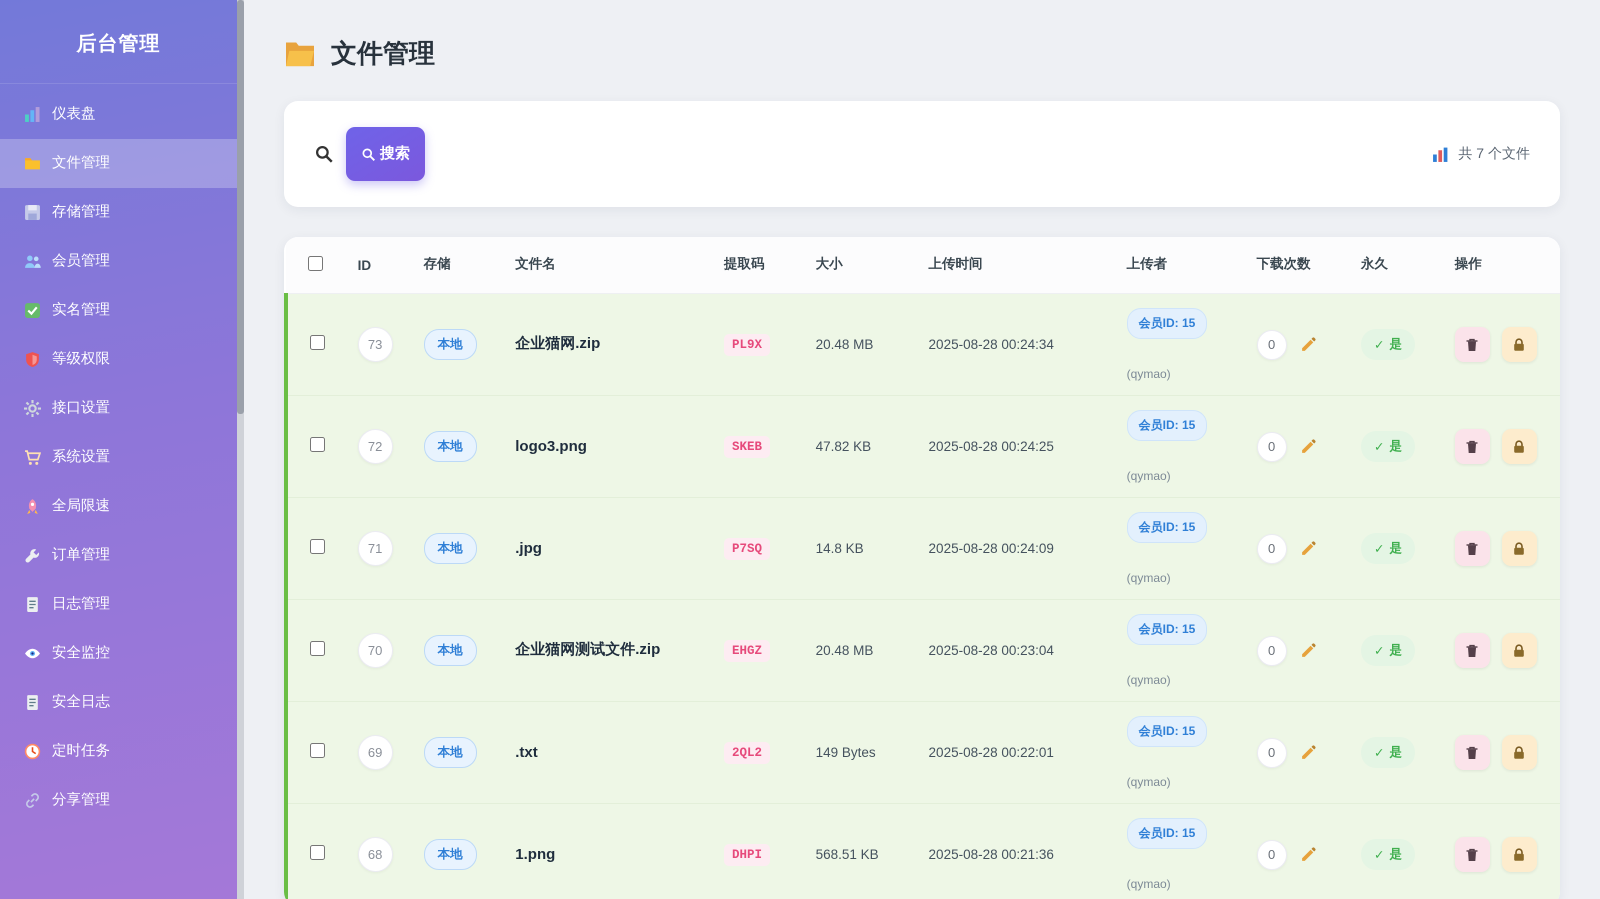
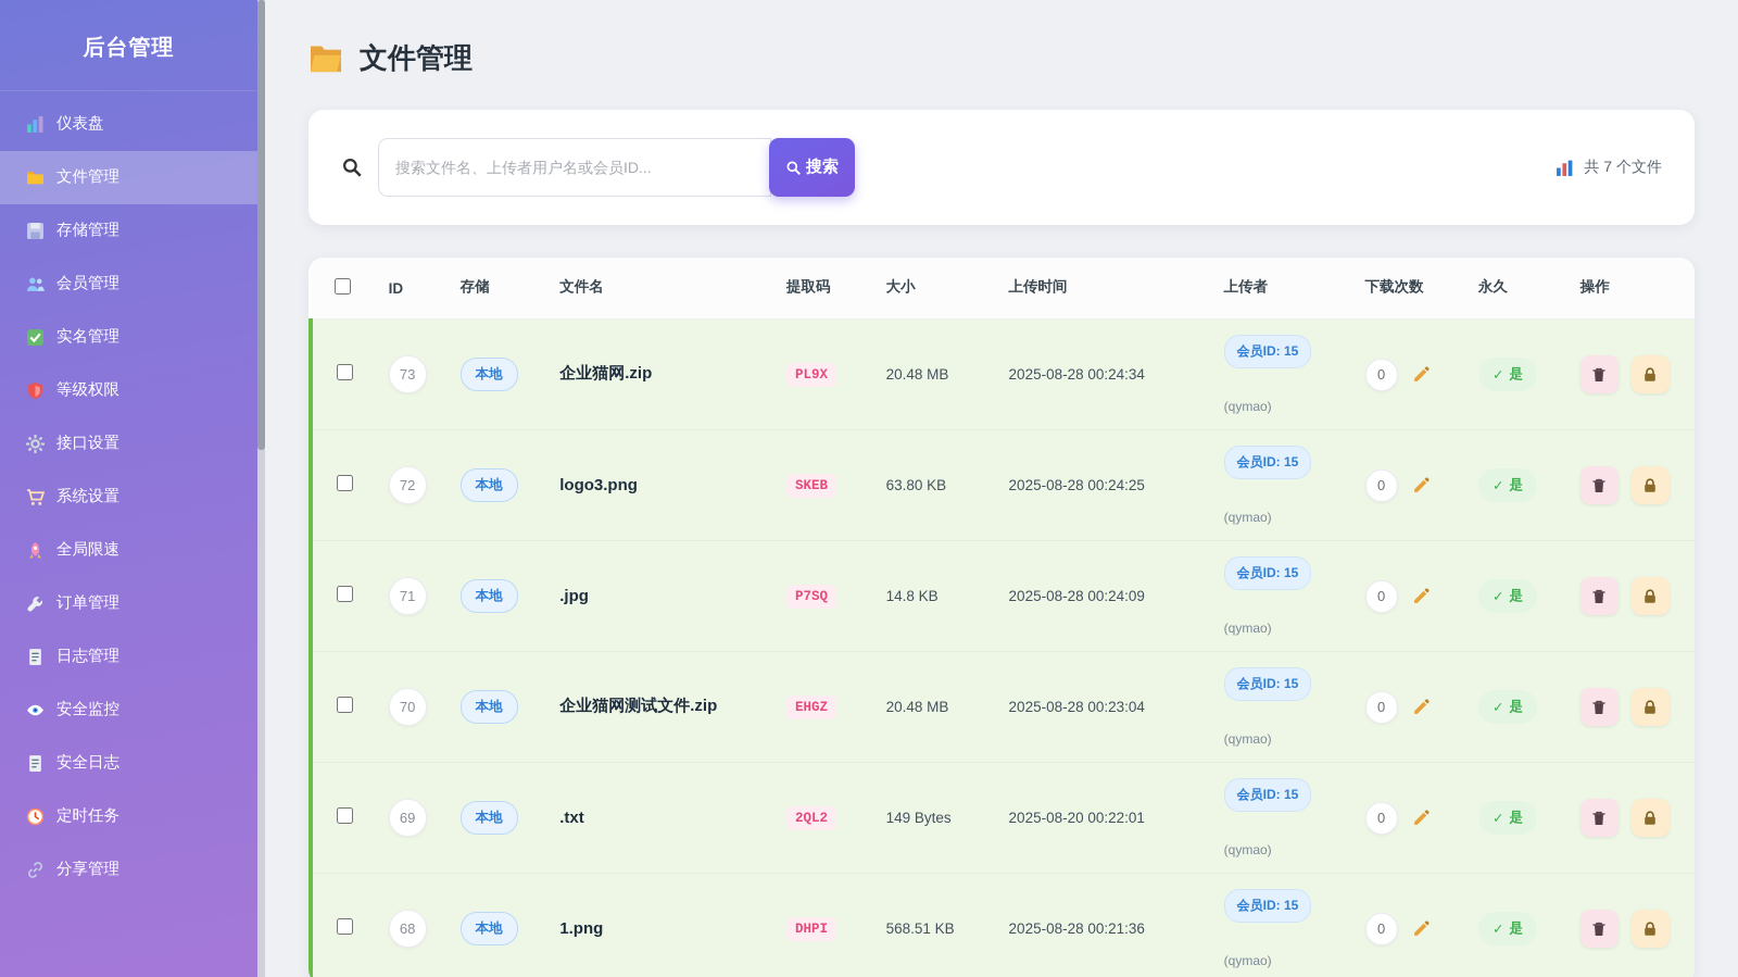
  后台管理
  仪表盘
  文件管理
  存储管理
  会员管理
  实名管理
  等级权限
  接口设置
  系统设置
  全局限速
  订单管理
  日志管理
  安全监控
  安全日志
  定时任务
  分享管理
  文件管理
+ 搜索文件名、上传者用户名或会员ID...
  搜索
  共 7 个文件
  	ID	存储	文件名	提取码	大小	上传时间	上传者	下载次数	永久	操作
  	73	本地	企业猫网.zip	PL9X	20.48 MB	2025-08-28 00:24:34	会员ID: 15 (qymao)	0	✓ 是
- 	72	本地	logo3.png	SKEB	47.82 KB	2025-08-28 00:24:25	会员ID: 15 (qymao)	0	✓ 是
+ 	72	本地	logo3.png	SKEB	63.80 KB	2025-08-28 00:24:25	会员ID: 15 (qymao)	0	✓ 是
  	71	本地	.jpg	P7SQ	14.8 KB	2025-08-28 00:24:09	会员ID: 15 (qymao)	0	✓ 是
  	70	本地	企业猫网测试文件.zip	EHGZ	20.48 MB	2025-08-28 00:23:04	会员ID: 15 (qymao)	0	✓ 是
- 	69	本地	.txt	2QL2	149 Bytes	2025-08-28 00:22:01	会员ID: 15 (qymao)	0	✓ 是
+ 	69	本地	.txt	2QL2	149 Bytes	2025-08-20 00:22:01	会员ID: 15 (qymao)	0	✓ 是
  	68	本地	1.png	DHPI	568.51 KB	2025-08-28 00:21:36	会员ID: 15 (qymao)	0	✓ 是
